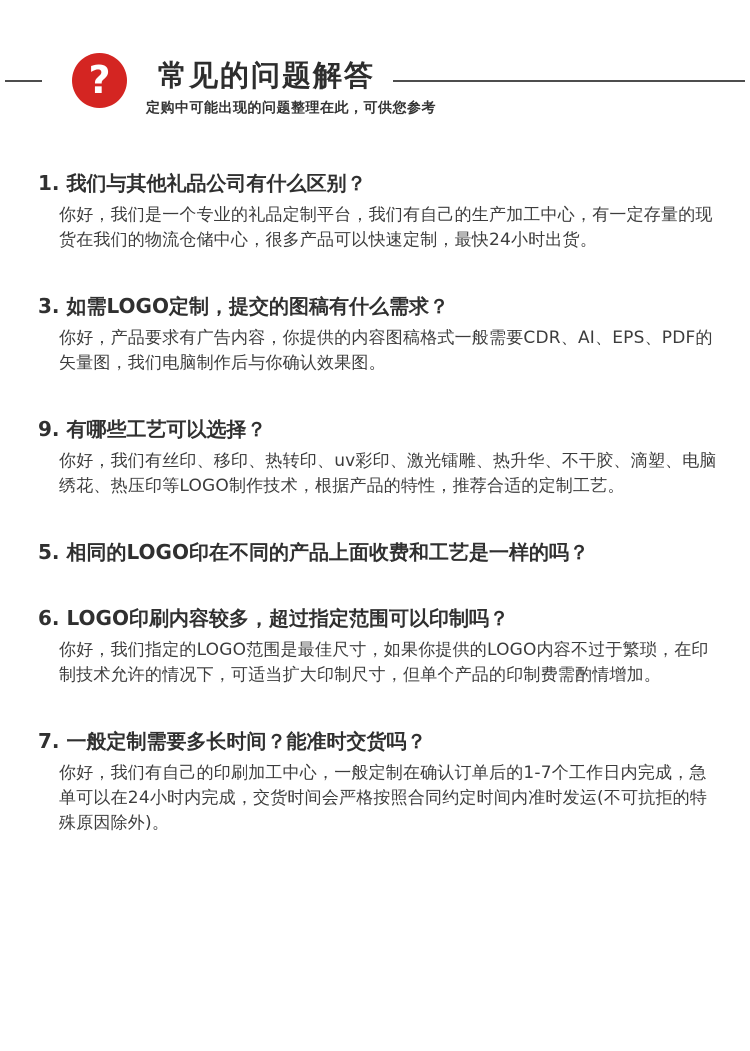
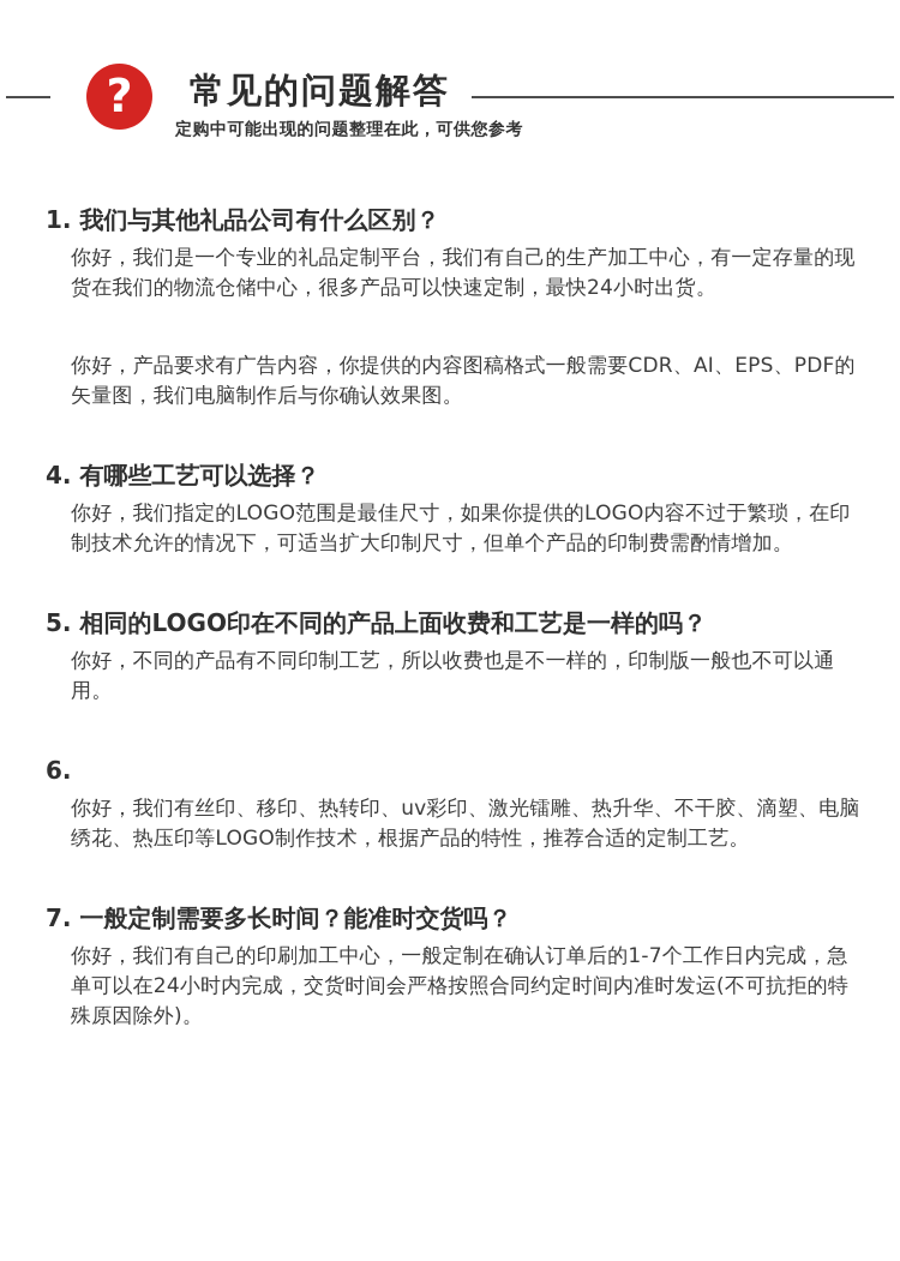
  ?
  常见的问题解答
  定购中可能出现的问题整理在此，可供您参考
  1.
  我们与其他礼品公司有什么区别？
  你好，我们是一个专业的礼品定制平台，我们有自己的生产加工中心，有一定存量的现货在我们的物流仓储中心，很多产品可以快速定制，最快24小时出货。
- 3.
- 如需LOGO定制，提交的图稿有什么需求？
  你好，产品要求有广告内容，你提供的内容图稿格式一般需要CDR、AI、EPS、PDF的矢量图，我们电脑制作后与你确认效果图。
- 9.
+ 4.
  有哪些工艺可以选择？
- 你好，我们有丝印、移印、热转印、uv彩印、激光镭雕、热升华、不干胶、滴塑、电脑绣花、热压印等LOGO制作技术，根据产品的特性，推荐合适的定制工艺。
+ 你好，我们指定的LOGO范围是最佳尺寸，如果你提供的LOGO内容不过于繁琐，在印制技术允许的情况下，可适当扩大印制尺寸，但单个产品的印制费需酌情增加。
  5.
  相同的LOGO印在不同的产品上面收费和工艺是一样的吗？
+ 你好，不同的产品有不同印制工艺，所以收费也是不一样的，印制版一般也不可以通用。
  6.
- LOGO印刷内容较多，超过指定范围可以印制吗？
- 你好，我们指定的LOGO范围是最佳尺寸，如果你提供的LOGO内容不过于繁琐，在印制技术允许的情况下，可适当扩大印制尺寸，但单个产品的印制费需酌情增加。
+ 你好，我们有丝印、移印、热转印、uv彩印、激光镭雕、热升华、不干胶、滴塑、电脑绣花、热压印等LOGO制作技术，根据产品的特性，推荐合适的定制工艺。
  7.
  一般定制需要多长时间？能准时交货吗？
  你好，我们有自己的印刷加工中心，一般定制在确认订单后的1-7个工作日内完成，急单可以在24小时内完成，交货时间会严格按照合同约定时间内准时发运(不可抗拒的特殊原因除外)。
